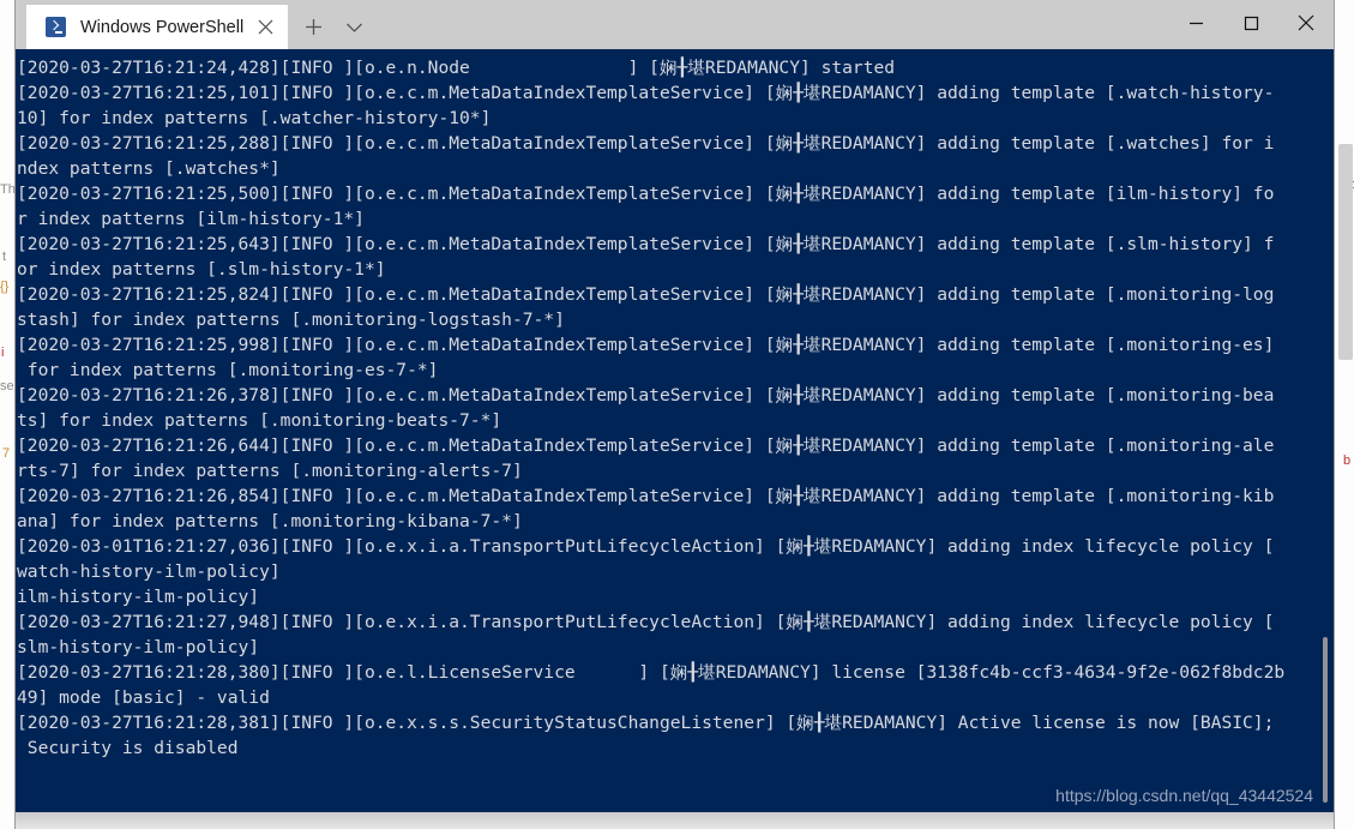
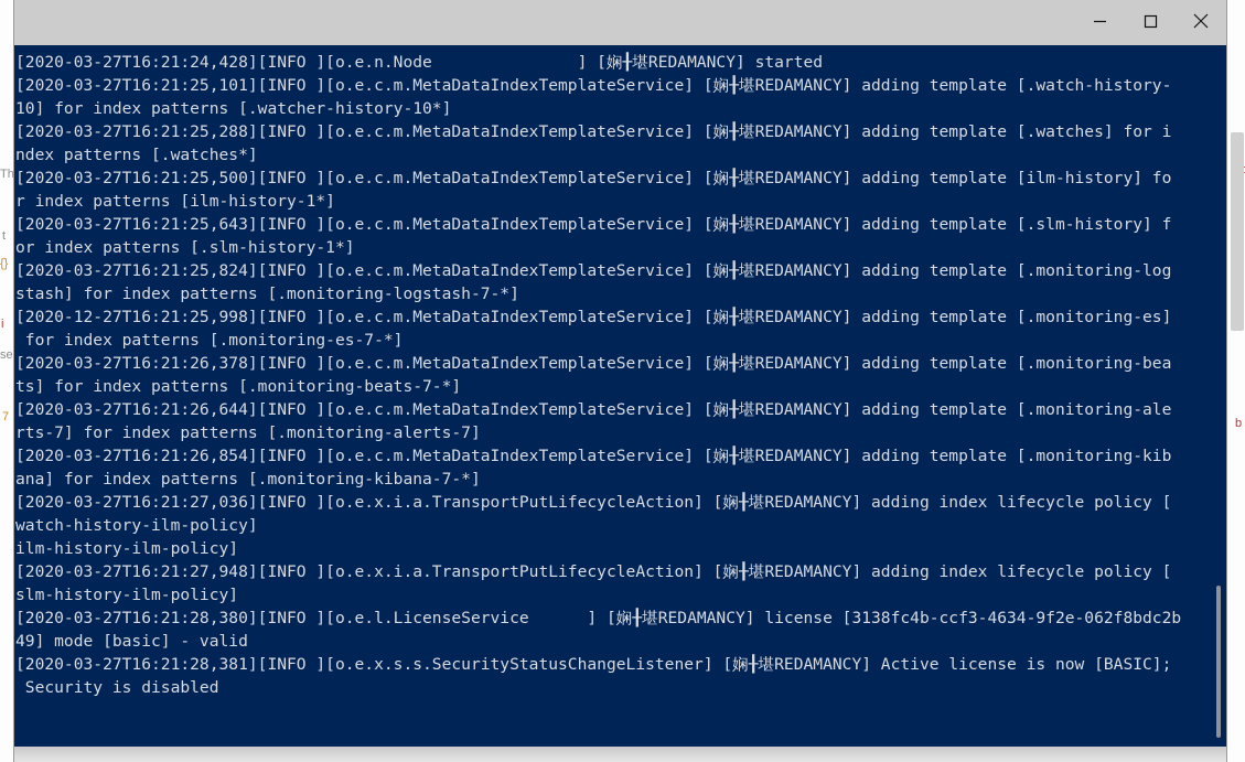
  Th
  t
  {}
  i
  se
  7
  b
- Windows PowerShell
  [2020-03-27T16:21:24,428][INFO ][o.e.n.Node ] [娴╂堪REDAMANCY] started
  [2020-03-27T16:21:25,101][INFO ][o.e.c.m.MetaDataIndexTemplateService] [娴╂堪REDAMANCY] adding template [.watch-history-
  10] for index patterns [.watcher-history-10*]
  [2020-03-27T16:21:25,288][INFO ][o.e.c.m.MetaDataIndexTemplateService] [娴╂堪REDAMANCY] adding template [.watches] for i
  ndex patterns [.watches*]
  [2020-03-27T16:21:25,500][INFO ][o.e.c.m.MetaDataIndexTemplateService] [娴╂堪REDAMANCY] adding template [ilm-history] fo
  r index patterns [ilm-history-1*]
  [2020-03-27T16:21:25,643][INFO ][o.e.c.m.MetaDataIndexTemplateService] [娴╂堪REDAMANCY] adding template [.slm-history] f
  or index patterns [.slm-history-1*]
  [2020-03-27T16:21:25,824][INFO ][o.e.c.m.MetaDataIndexTemplateService] [娴╂堪REDAMANCY] adding template [.monitoring-log
  stash] for index patterns [.monitoring-logstash-7-*]
- [2020-03-27T16:21:25,998][INFO ][o.e.c.m.MetaDataIndexTemplateService] [娴╂堪REDAMANCY] adding template [.monitoring-es]
+ [2020-12-27T16:21:25,998][INFO ][o.e.c.m.MetaDataIndexTemplateService] [娴╂堪REDAMANCY] adding template [.monitoring-es]
  for index patterns [.monitoring-es-7-*]
  [2020-03-27T16:21:26,378][INFO ][o.e.c.m.MetaDataIndexTemplateService] [娴╂堪REDAMANCY] adding template [.monitoring-bea
  ts] for index patterns [.monitoring-beats-7-*]
  [2020-03-27T16:21:26,644][INFO ][o.e.c.m.MetaDataIndexTemplateService] [娴╂堪REDAMANCY] adding template [.monitoring-ale
  rts-7] for index patterns [.monitoring-alerts-7]
  [2020-03-27T16:21:26,854][INFO ][o.e.c.m.MetaDataIndexTemplateService] [娴╂堪REDAMANCY] adding template [.monitoring-kib
  ana] for index patterns [.monitoring-kibana-7-*]
- [2020-03-01T16:21:27,036][INFO ][o.e.x.i.a.TransportPutLifecycleAction] [娴╂堪REDAMANCY] adding index lifecycle policy [
+ [2020-03-27T16:21:27,036][INFO ][o.e.x.i.a.TransportPutLifecycleAction] [娴╂堪REDAMANCY] adding index lifecycle policy [
  watch-history-ilm-policy]
  ilm-history-ilm-policy]
  [2020-03-27T16:21:27,948][INFO ][o.e.x.i.a.TransportPutLifecycleAction] [娴╂堪REDAMANCY] adding index lifecycle policy [
  slm-history-ilm-policy]
  [2020-03-27T16:21:28,380][INFO ][o.e.l.LicenseService ] [娴╂堪REDAMANCY] license [3138fc4b-ccf3-4634-9f2e-062f8bdc2b
  49] mode [basic] - valid
  [2020-03-27T16:21:28,381][INFO ][o.e.x.s.s.SecurityStatusChangeListener] [娴╂堪REDAMANCY] Active license is now [BASIC];
  Security is disabled
- https://blog.csdn.net/qq_43442524
